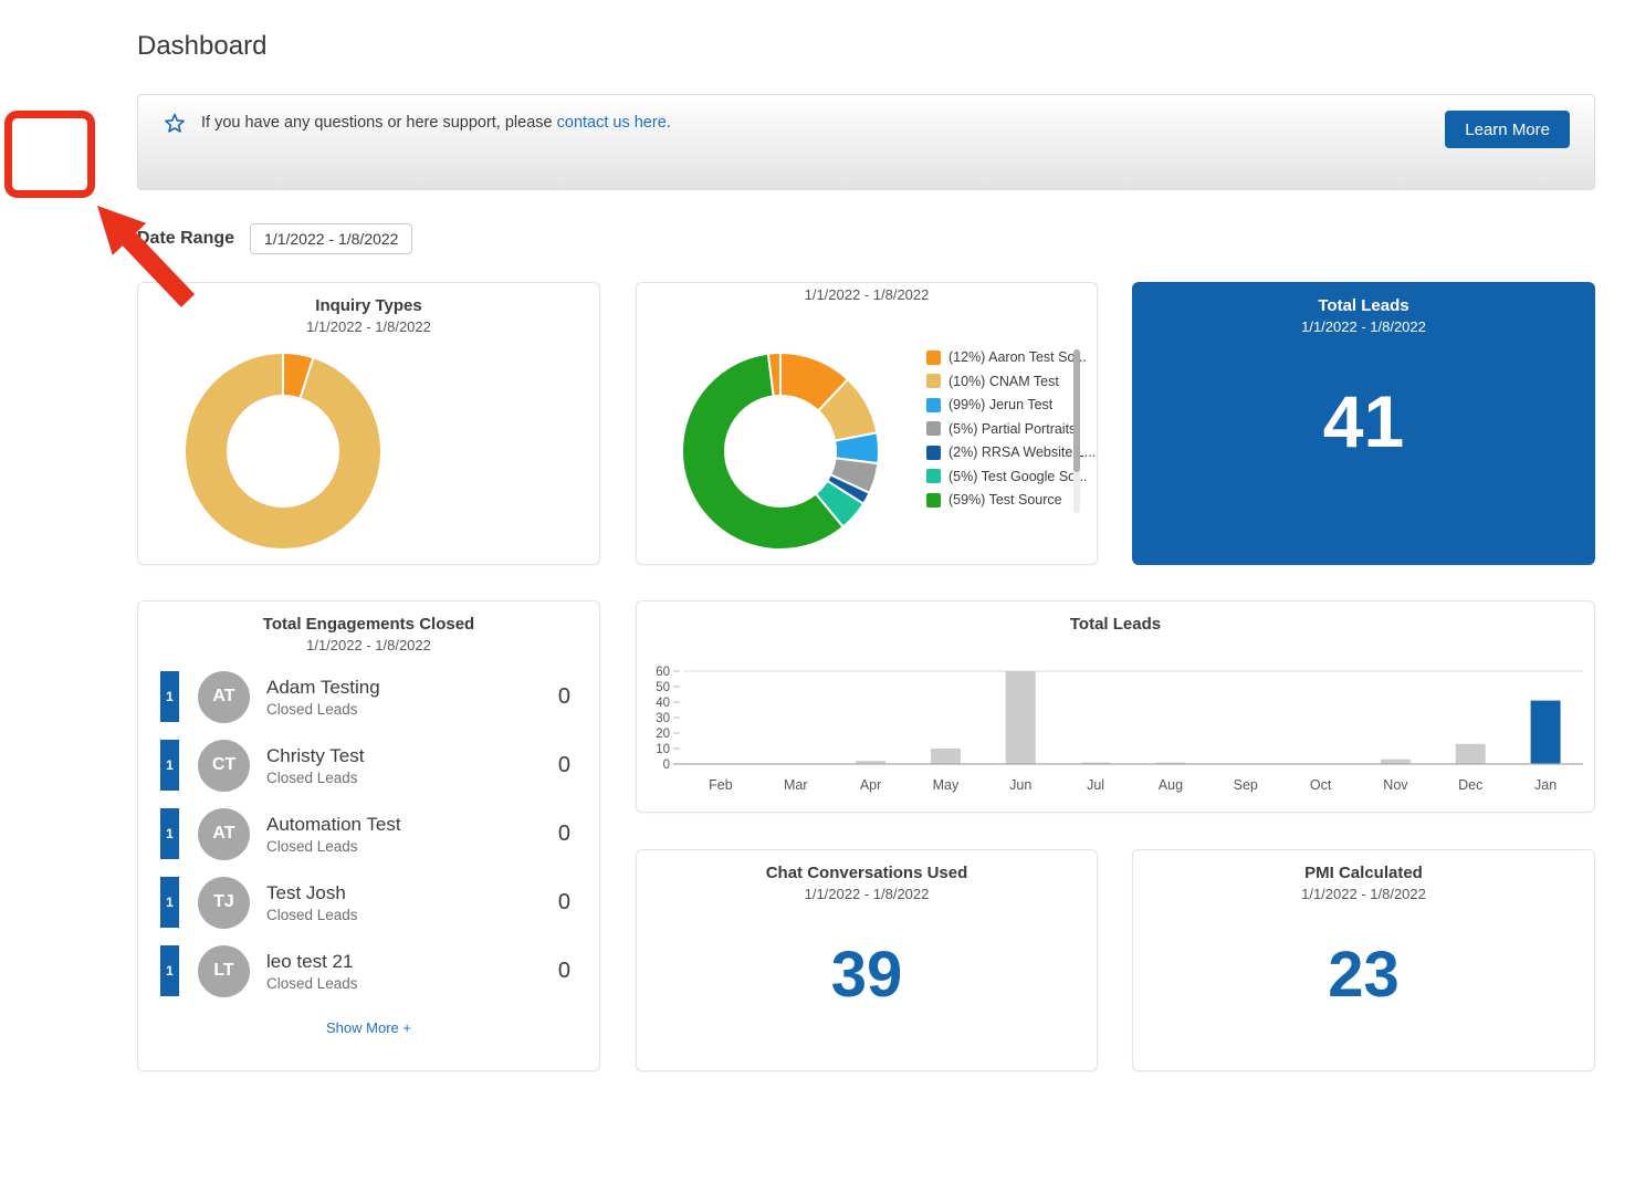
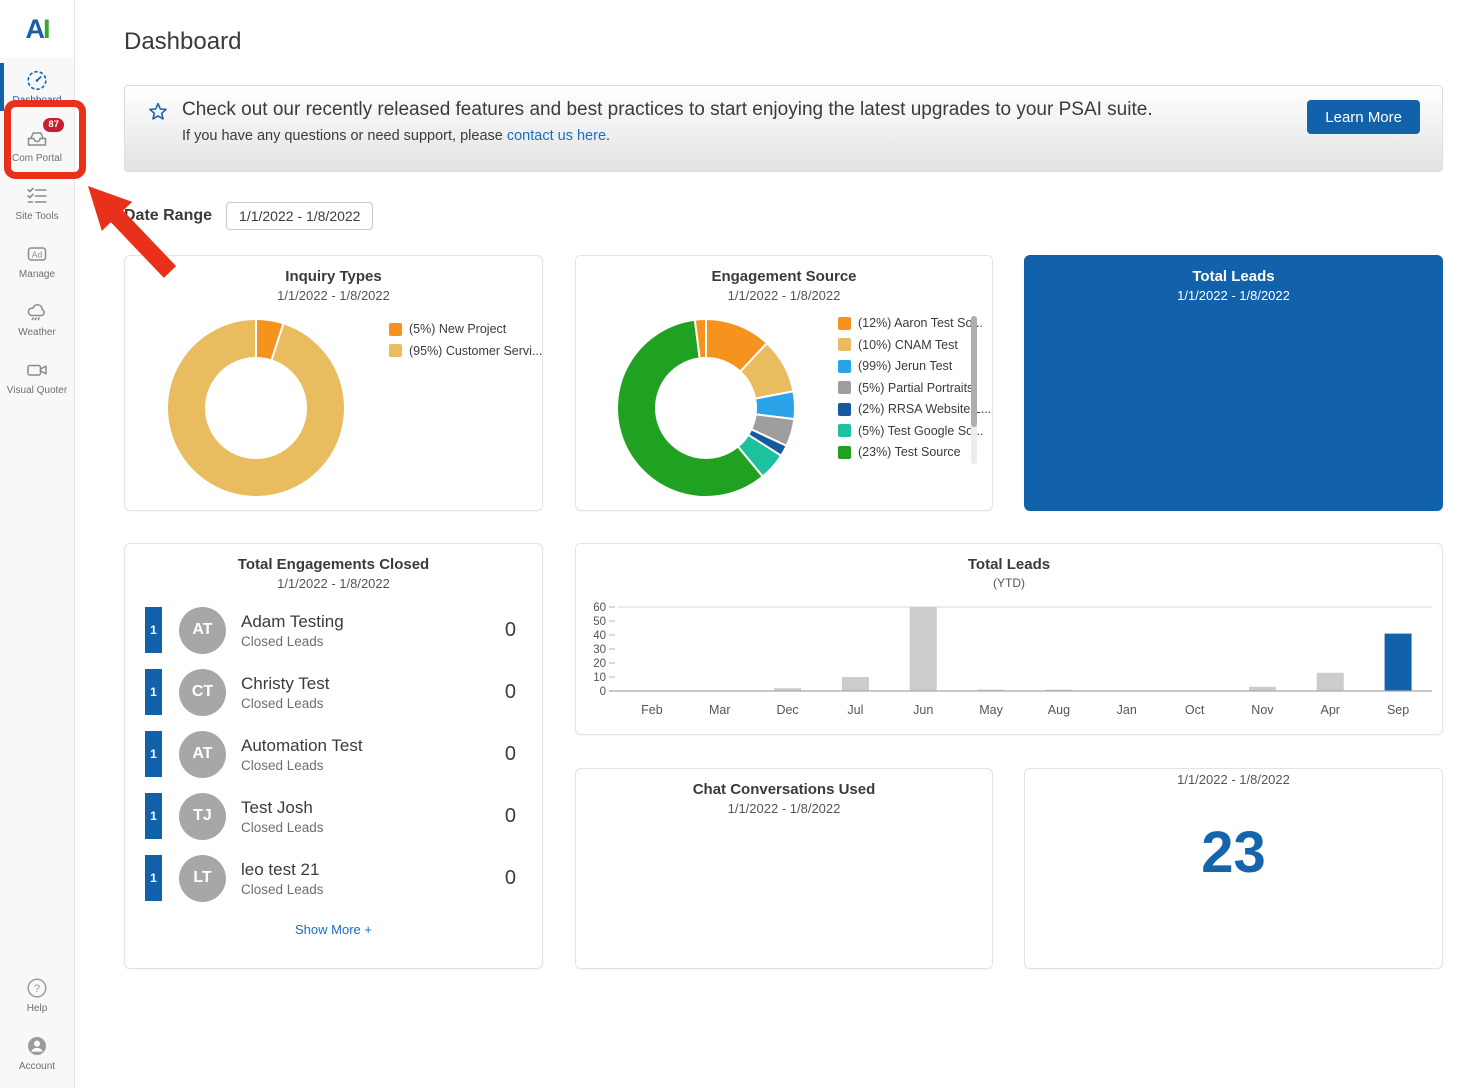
+ A
+ I
+ 87
+ Com Portal
+ Site Tools
+ Ad
+ Manage
+ Weather
+ Visual Quoter
+ ?
+ Help
+ Account
  Dashboard
+ Check out our recently released features and best practices to start enjoying the latest upgrades to your PSAI suite.
- If you have any questions or here support, please contact us here.
+ If you have any questions or need support, please contact us here.
  Learn More
  Date Range
  1/1/2022 - 1/8/2022
  Inquiry Types
  1/1/2022 - 1/8/2022
+ (5%) New Project
+ (95%) Customer Servi...
+ Engagement Source
  1/1/2022 - 1/8/2022
  (12%) Aaron Test So..
  (10%) CNAM Test
  (99%) Jerun Test
  (5%) Partial Portrait
  (2%) RRSA Website L...
  (5%) Test Google So..
- (59%) Test Source
+ (23%) Test Source
  Total Leads
  1/1/2022 - 1/8/2022
- 41
  Total Engagements Closed
  1/1/2022 - 1/8/2022
  1
  AT
  Adam Testing
  Closed Leads
  0
  1
  CT
  Christy Test
  Closed Leads
  0
  1
  AT
  Automation Test
  Closed Leads
  0
  1
  TJ
  Test Josh
  Closed Leads
  0
  1
  LT
  leo test 21
  Closed Leads
  0
  Show More +
  0
  10
  20
  30
  40
  50
  60
  Feb
  Mar
- Apr
+ Dec
- May
+ Jul
  Jun
- Jul
+ May
  Aug
- Sep
+ Jan
  Oct
  Nov
- Dec
+ Apr
- Jan
+ Sep
  Total Leads
+ (YTD)
  Chat Conversations Used
  1/1/2022 - 1/8/2022
- 39
- PMI Calculated
  1/1/2022 - 1/8/2022
  23
